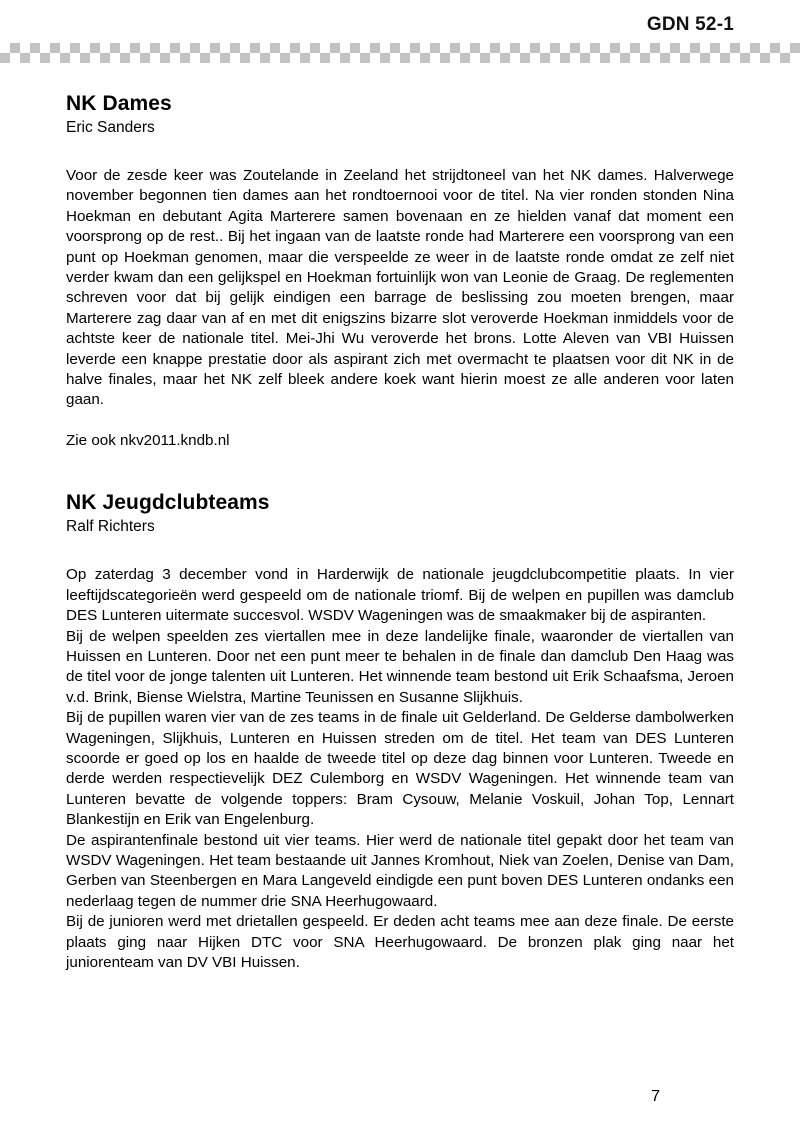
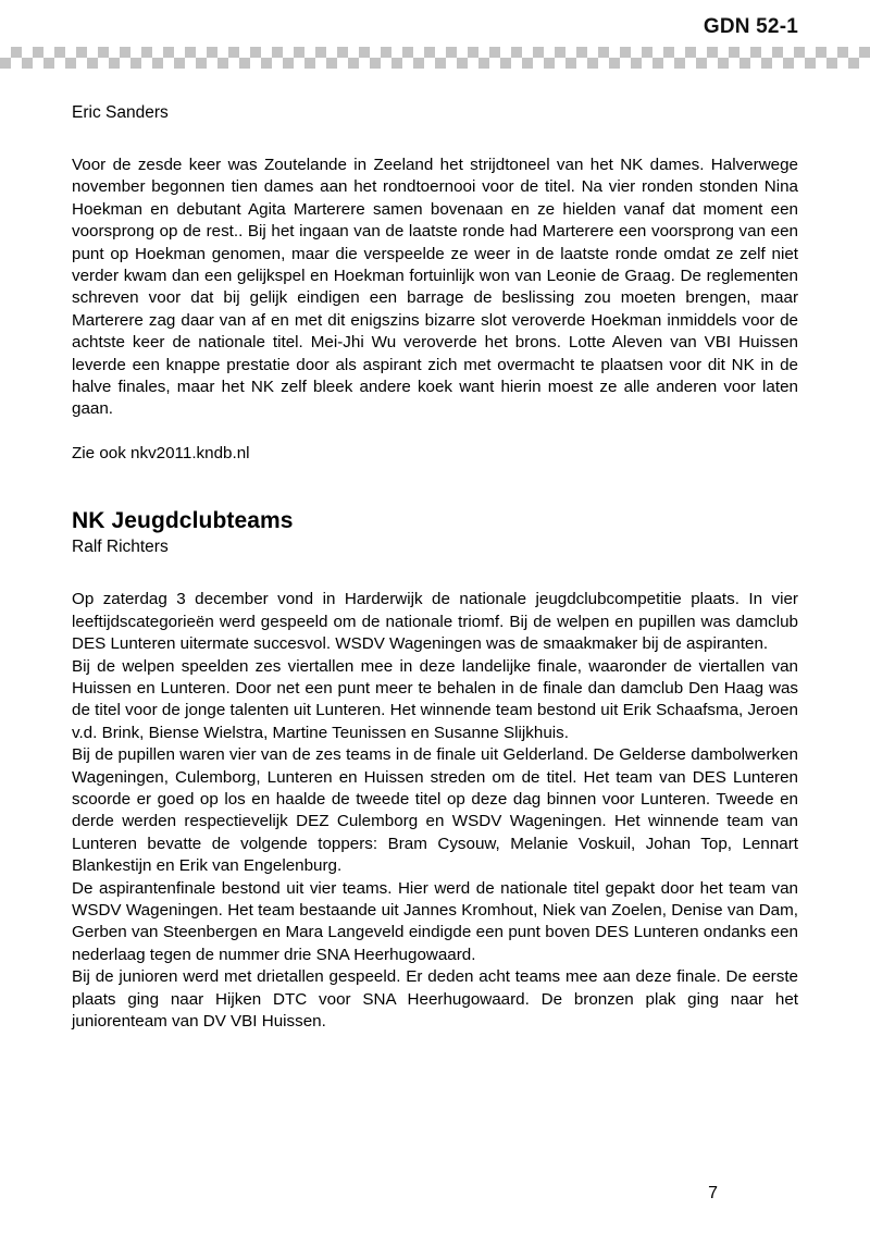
  GDN 52-1
- NK Dames
  Eric Sanders
  Voor de zesde keer was Zoutelande in Zeeland het strijdtoneel van het NK dames. Halverwege november begonnen tien dames aan het rondtoernooi voor de titel. Na vier ronden stonden Nina Hoekman en debutant Agita Marterere samen bovenaan en ze hielden vanaf dat moment een voorsprong op de rest.. Bij het ingaan van de laatste ronde had Marterere een voorsprong van een punt op Hoekman genomen, maar die verspeelde ze weer in de laatste ronde omdat ze zelf niet verder kwam dan een gelijkspel en Hoekman fortuinlijk won van Leonie de Graag. De reglementen schreven voor dat bij gelijk eindigen een barrage de beslissing zou moeten brengen, maar Marterere zag daar van af en met dit enigszins bizarre slot veroverde Hoekman inmiddels voor de achtste keer de nationale titel. Mei-Jhi Wu veroverde het brons. Lotte Aleven van VBI Huissen leverde een knappe prestatie door als aspirant zich met overmacht te plaatsen voor dit NK in de halve finales, maar het NK zelf bleek andere koek want hierin moest ze alle anderen voor laten gaan.
  Zie ook nkv2011.kndb.nl
  NK Jeugdclubteams
  Ralf Richters
  Op zaterdag 3 december vond in Harderwijk de nationale jeugdclubcompetitie plaats. In vier leeftijdscategorieën werd gespeeld om de nationale triomf. Bij de welpen en pupillen was damclub DES Lunteren uitermate succesvol. WSDV Wageningen was de smaakmaker bij de aspiranten.
  Bij de welpen speelden zes viertallen mee in deze landelijke finale, waaronder de viertallen van Huissen en Lunteren. Door net een punt meer te behalen in de finale dan damclub Den Haag was de titel voor de jonge talenten uit Lunteren. Het winnende team bestond uit Erik Schaafsma, Jeroen v.d. Brink, Biense Wielstra, Martine Teunissen en Susanne Slijkhuis.
- Bij de pupillen waren vier van de zes teams in de finale uit Gelderland. De Gelderse dambolwerken Wageningen, Slijkhuis, Lunteren en Huissen streden om de titel. Het team van DES Lunteren scoorde er goed op los en haalde de tweede titel op deze dag binnen voor Lunteren. Tweede en derde werden respectievelijk DEZ Culemborg en WSDV Wageningen. Het winnende team van Lunteren bevatte de volgende toppers: Bram Cysouw, Melanie Voskuil, Johan Top, Lennart Blankestijn en Erik van Engelenburg.
+ Bij de pupillen waren vier van de zes teams in de finale uit Gelderland. De Gelderse dambolwerken Wageningen, Culemborg, Lunteren en Huissen streden om de titel. Het team van DES Lunteren scoorde er goed op los en haalde de tweede titel op deze dag binnen voor Lunteren. Tweede en derde werden respectievelijk DEZ Culemborg en WSDV Wageningen. Het winnende team van Lunteren bevatte de volgende toppers: Bram Cysouw, Melanie Voskuil, Johan Top, Lennart Blankestijn en Erik van Engelenburg.
  De aspirantenfinale bestond uit vier teams. Hier werd de nationale titel gepakt door het team van WSDV Wageningen. Het team bestaande uit Jannes Kromhout, Niek van Zoelen, Denise van Dam, Gerben van Steenbergen en Mara Langeveld eindigde een punt boven DES Lunteren ondanks een nederlaag tegen de nummer drie SNA Heerhugowaard.
  Bij de junioren werd met drietallen gespeeld. Er deden acht teams mee aan deze finale. De eerste plaats ging naar Hijken DTC voor SNA Heerhugowaard. De bronzen plak ging naar het juniorenteam van DV VBI Huissen.
  7
